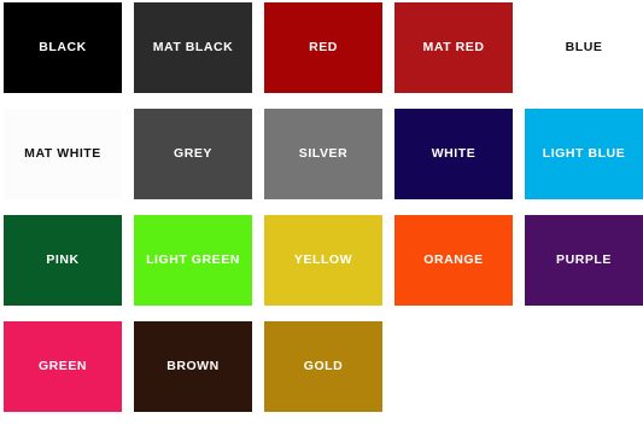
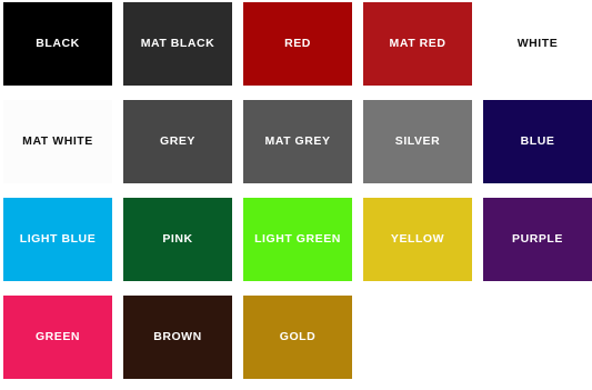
  BLACK
  MAT BLACK
  RED
  MAT RED
- BLUE
+ WHITE
  MAT WHITE
  GREY
+ MAT GREY
  SILVER
- WHITE
+ BLUE
  LIGHT BLUE
  PINK
  LIGHT GREEN
  YELLOW
- ORANGE
  PURPLE
  GREEN
  BROWN
  GOLD
